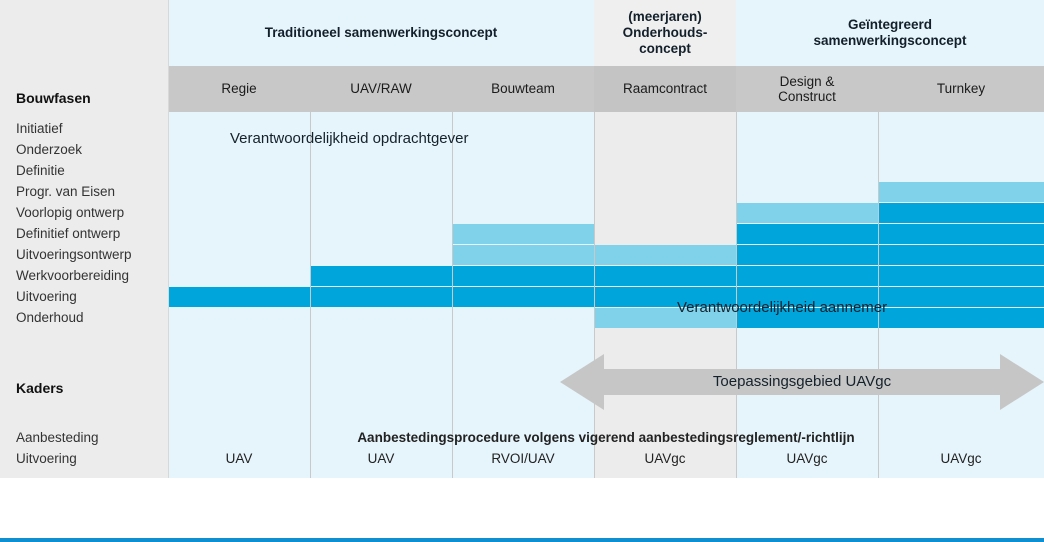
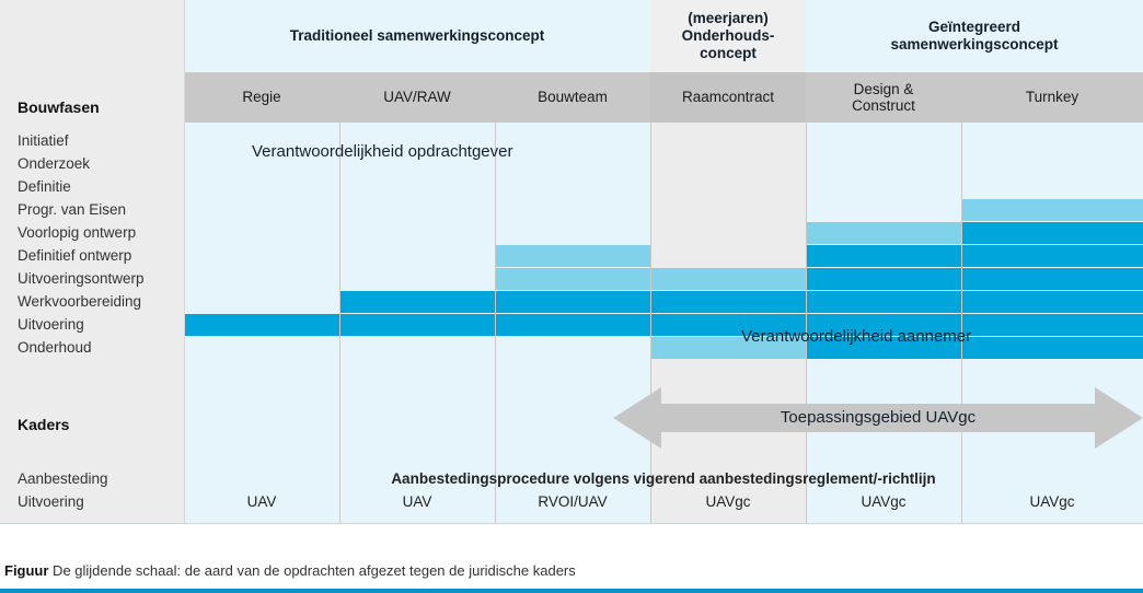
  Traditioneel samenwerkingsconcept
  (meerjaren)
  Onderhouds-
  concept
  Geïntegreerd
  samenwerkingsconcept
  Regie
  UAV/RAW
  Bouwteam
  Raamcontract
  Design &
  Construct
  Turnkey
  Bouwfasen
  Initiatief
  Onderzoek
  Definitie
  Progr. van Eisen
  Voorlopig ontwerp
  Definitief ontwerp
  Uitvoeringsontwerp
  Werkvoorbereiding
  Uitvoering
  Onderhoud
  Verantwoordelijkheid opdrachtgever
  Verantwoordelijkheid aannemer
  Toepassingsgebied UAVgc
  Kaders
  Aanbesteding
  Uitvoering
  Aanbestedingsprocedure volgens vigerend aanbestedingsreglement/-richtlijn
  UAV
  UAV
  RVOI/UAV
  UAVgc
  UAVgc
  UAVgc
+ Figuur De glijdende schaal: de aard van de opdrachten afgezet tegen de juridische kaders
